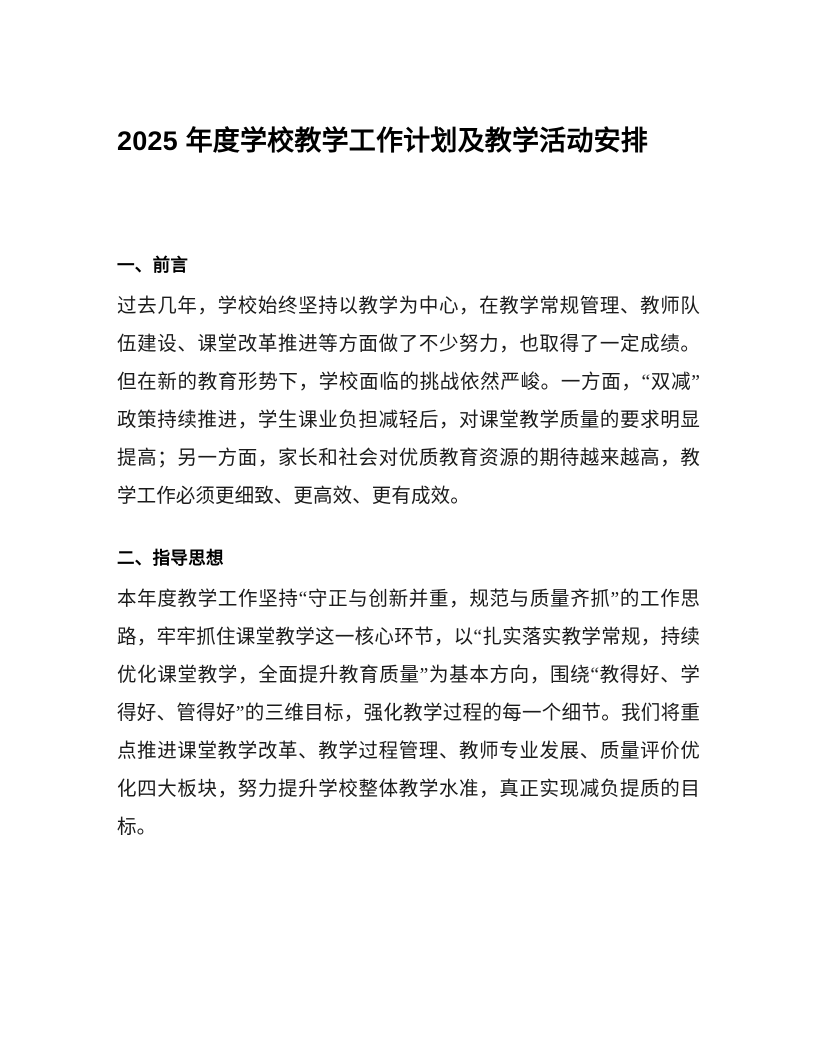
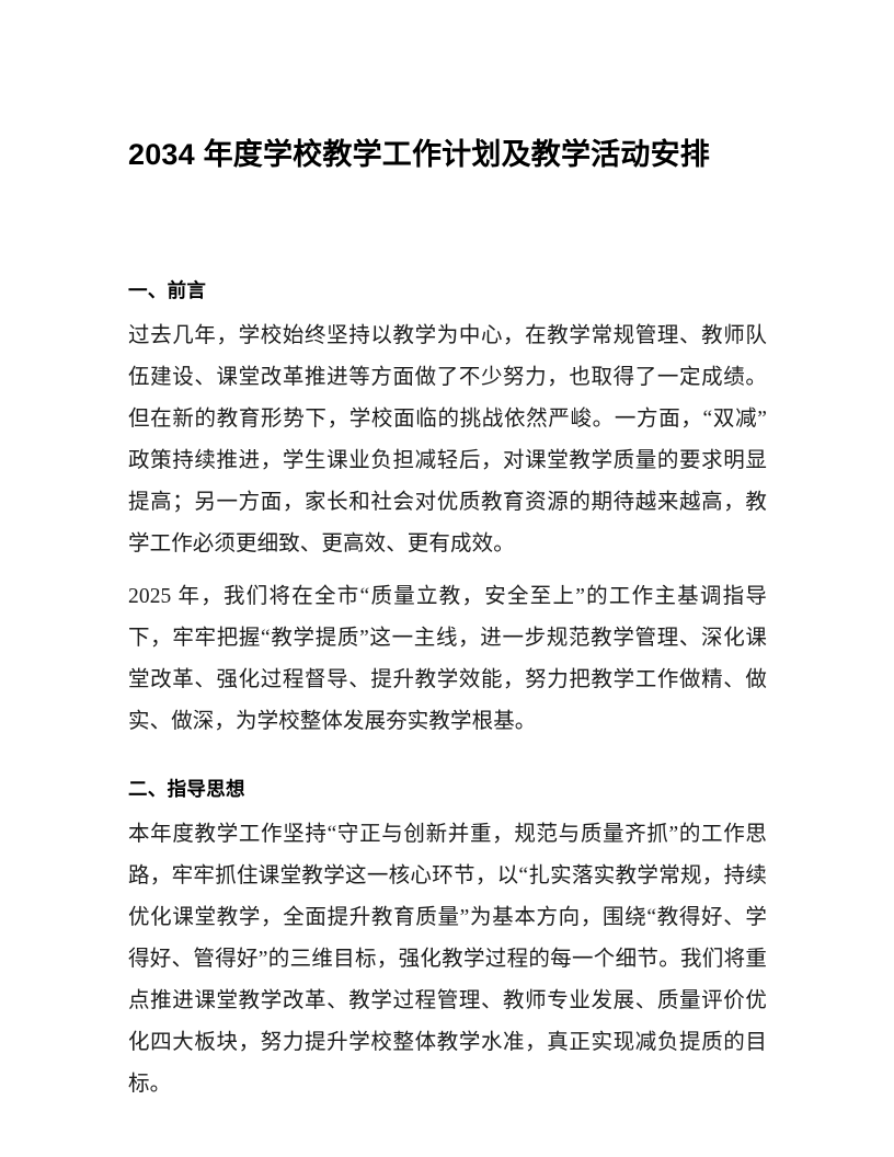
- 2025 年度学校教学工作计划及教学活动安排
+ 2034 年度学校教学工作计划及教学活动安排
  一、前言
  过去几年，学校始终坚持以教学为中心，在教学常规管理、教师队伍建设、课堂改革推进等方面做了不少努力，也取得了一定成绩。但在新的教育形势下，学校面临的挑战依然严峻。一方面，“双减”政策持续推进，学生课业负担减轻后，对课堂教学质量的要求明显提高；另一方面，家长和社会对优质教育资源的期待越来越高，教学工作必须更细致、更高效、更有成效。
+ 2025 年，我们将在全市“质量立教，安全至上”的工作主基调指导下，牢牢把握“教学提质”这一主线，进一步规范教学管理、深化课堂改革、强化过程督导、提升教学效能，努力把教学工作做精、做实、做深，为学校整体发展夯实教学根基。
  二、指导思想
  本年度教学工作坚持“守正与创新并重，规范与质量齐抓”的工作思路，牢牢抓住课堂教学这一核心环节，以“扎实落实教学常规，持续优化课堂教学，全面提升教育质量”为基本方向，围绕“教得好、学得好、管得好”的三维目标，强化教学过程的每一个细节。我们将重点推进课堂教学改革、教学过程管理、教师专业发展、质量评价优化四大板块，努力提升学校整体教学水准，真正实现减负提质的目标。
